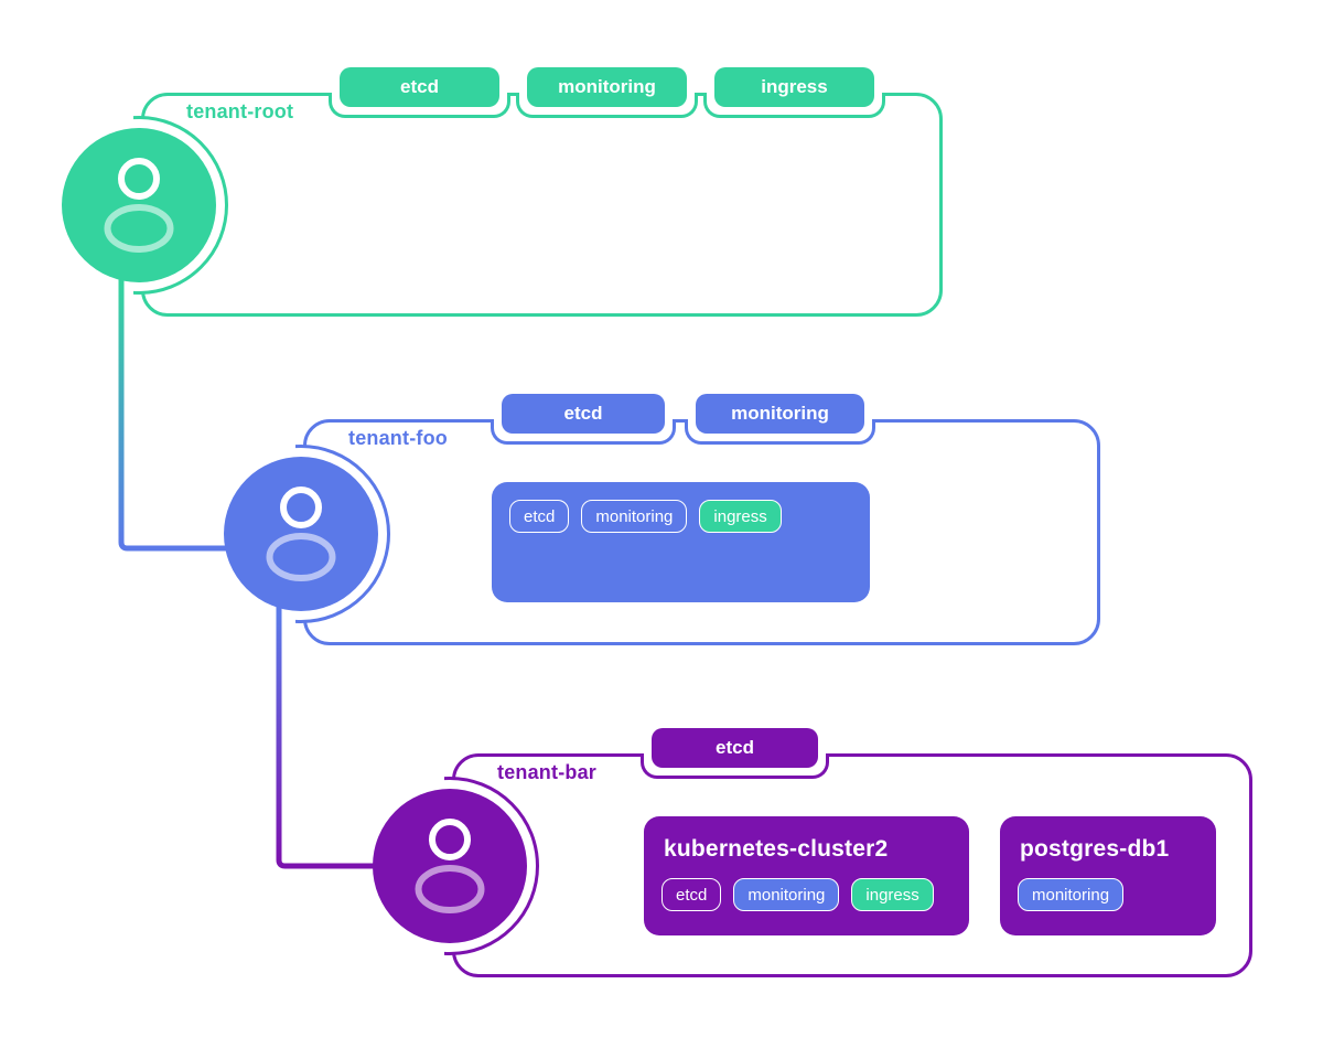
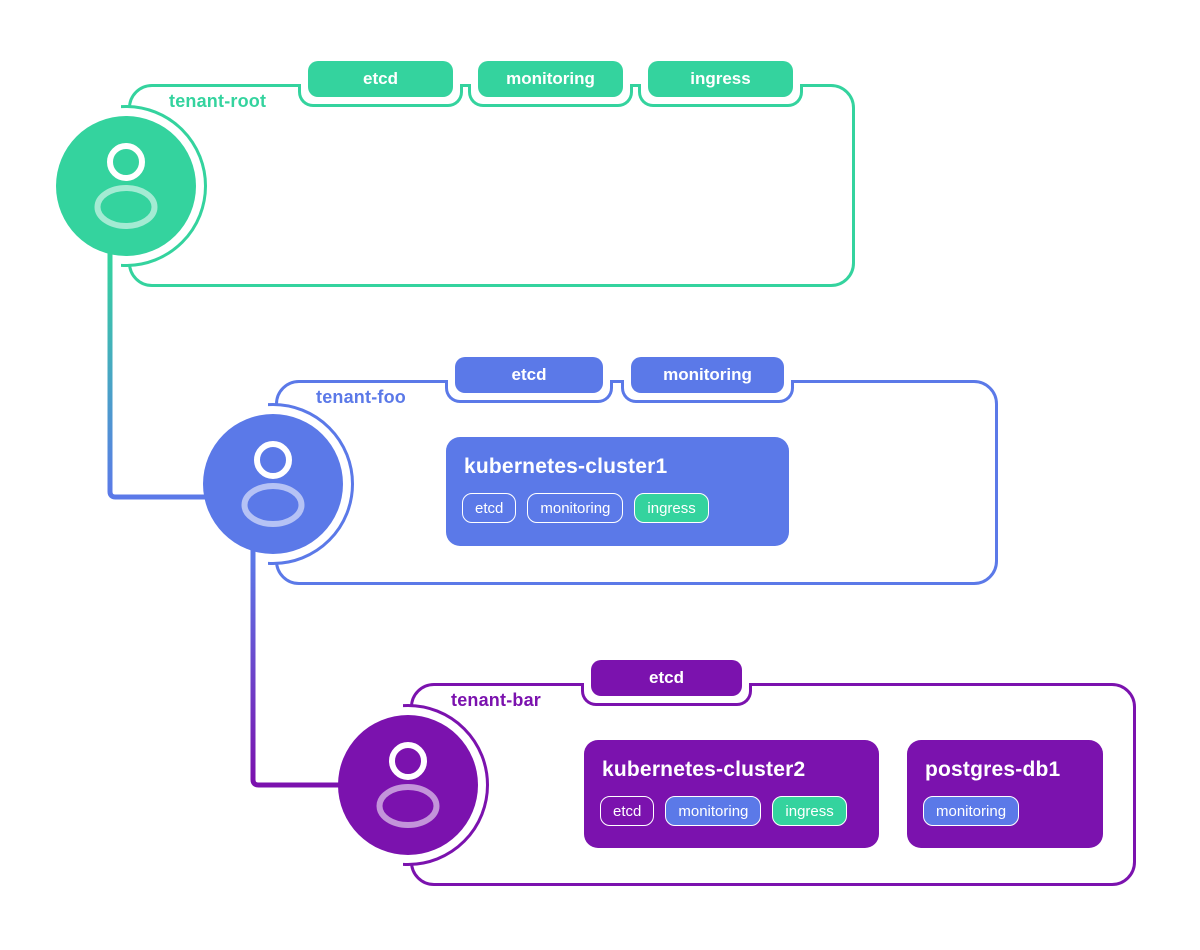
  tenant-root
  etcd
  monitoring
  ingress
  tenant-foo
  etcd
  monitoring
+ kubernetes-cluster1
  etcd
  monitoring
  ingress
  tenant-bar
  etcd
  kubernetes-cluster2
  etcd
  monitoring
  ingress
  postgres-db1
  monitoring
